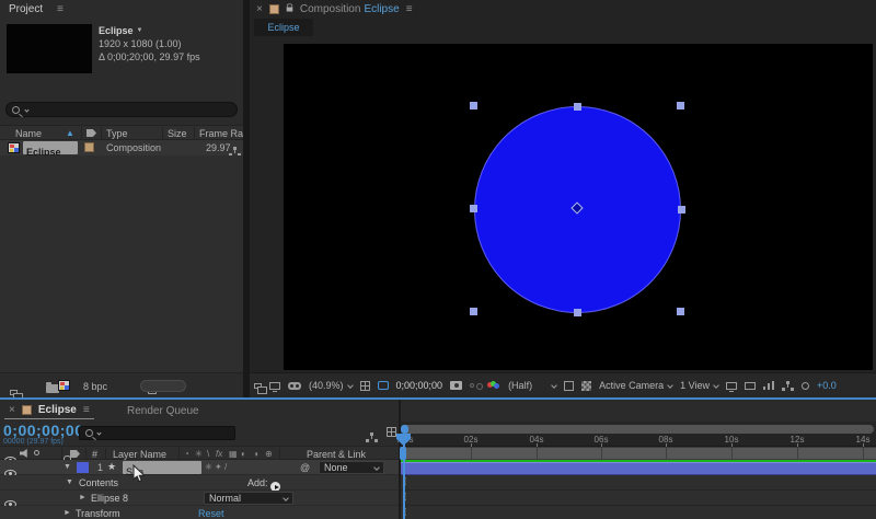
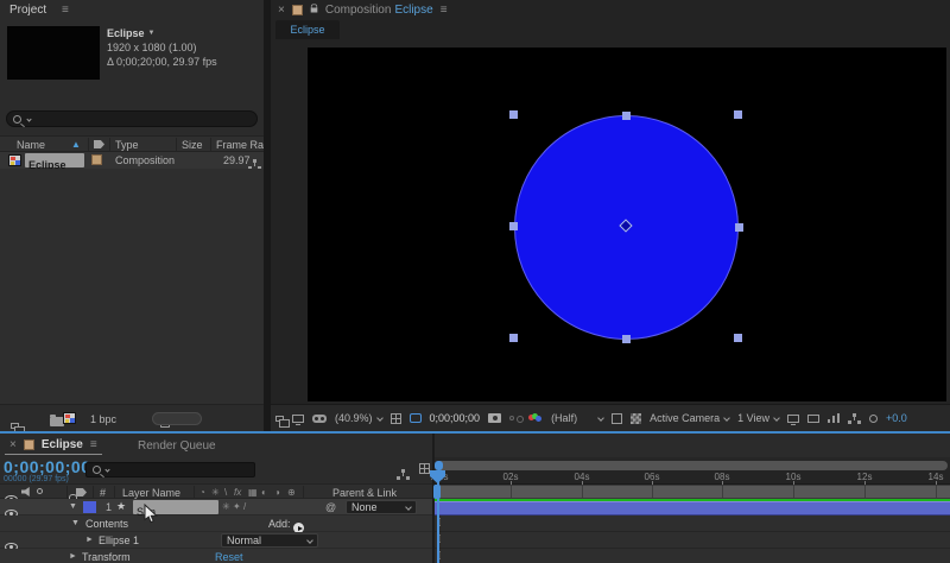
  Project
  ≡
  Eclipse
  1920 x 1080 (1.00)
  Δ 0;00;20;00, 29.97 fps
  Name
  ▲
  Type
  Size
  Frame Ra
  Eclipse
  Composition
  29.9
- 8 bpc
+ 1 bpc
  ×
  Composition
  Eclipse
  ≡
  Eclipse
  (40.9%)
  0;00;00;00
  (Half)
  Active Camera
  1 View
  +0.0
  ×
  Eclipse
  ≡
  Render Queue
  0;00;00;0
  #
  Layer Name
  ◔
  ✳
  \
  fx
  ▦
  ◐
  ◑
  ⊕
  Parent & Link
  1
  ★
  ✳
  ✦
  /
  @
  None
  Contents
  Add:
- Ellipse 8
+ Ellipse 1
  Normal
  Transform
  Reset
  02s
  04s
  06s
  08s
  10s
  12s
  14s
  I
  I
  I
